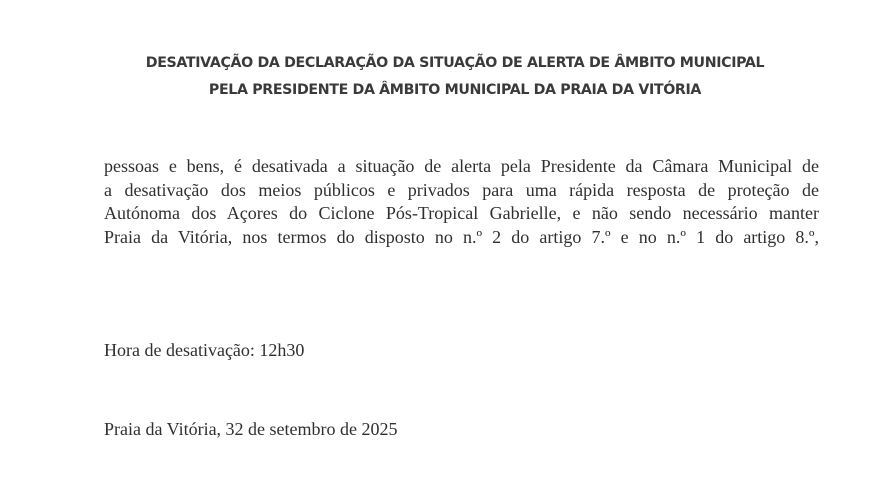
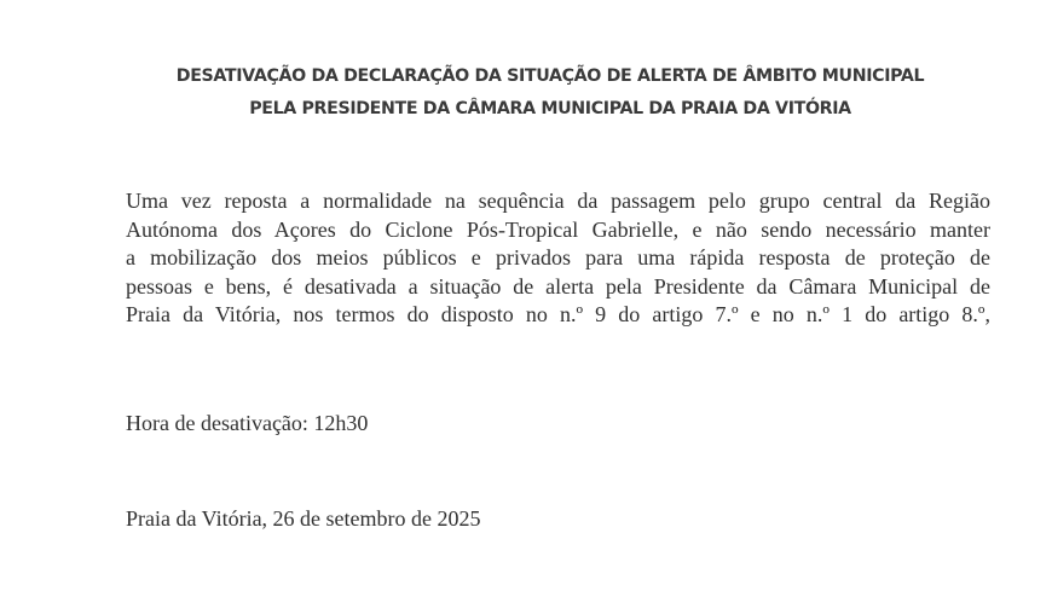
  DESATIVAÇÃO DA DECLARAÇÃO DA SITUAÇÃO DE ALERTA DE ÂMBITO MUNICIPAL
- PELA PRESIDENTE DA ÂMBITO MUNICIPAL DA PRAIA DA VITÓRIA
+ PELA PRESIDENTE DA CÂMARA MUNICIPAL DA PRAIA DA VITÓRIA
+ Uma vez reposta a normalidade na sequência da passagem pelo grupo central da Região
- pessoas e bens, é desativada a situação de alerta pela Presidente da Câmara Municipal de
+ Autónoma dos Açores do Ciclone Pós-Tropical Gabrielle, e não sendo necessário manter
- a desativação dos meios públicos e privados para uma rápida resposta de proteção de
+ a mobilização dos meios públicos e privados para uma rápida resposta de proteção de
- Autónoma dos Açores do Ciclone Pós-Tropical Gabrielle, e não sendo necessário manter
+ pessoas e bens, é desativada a situação de alerta pela Presidente da Câmara Municipal de
- Praia da Vitória, nos termos do disposto no n.º 2 do artigo 7.º e no n.º 1 do artigo 8.º,
+ Praia da Vitória, nos termos do disposto no n.º 9 do artigo 7.º e no n.º 1 do artigo 8.º,
  Hora de desativação: 12h30
- Praia da Vitória, 32 de setembro de 2025
+ Praia da Vitória, 26 de setembro de 2025
